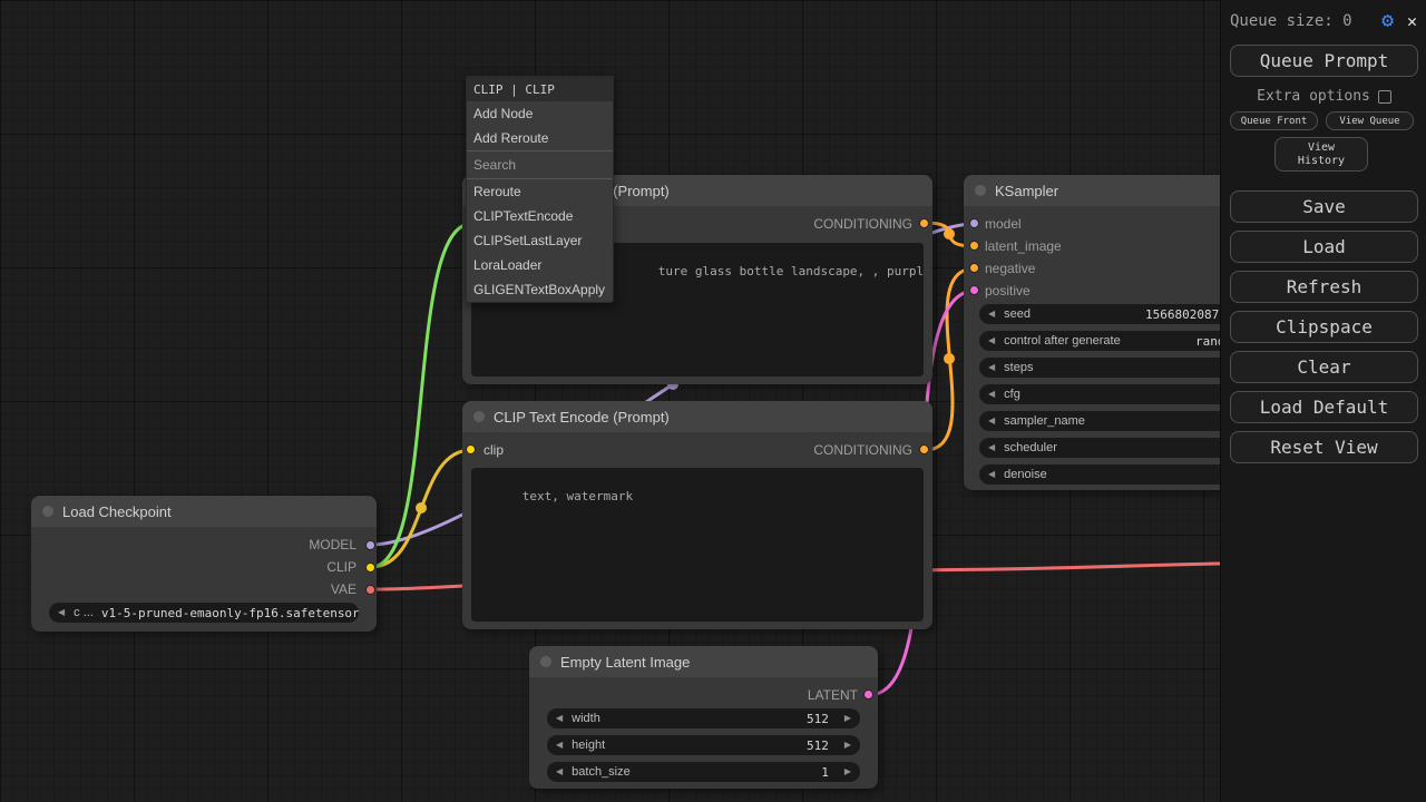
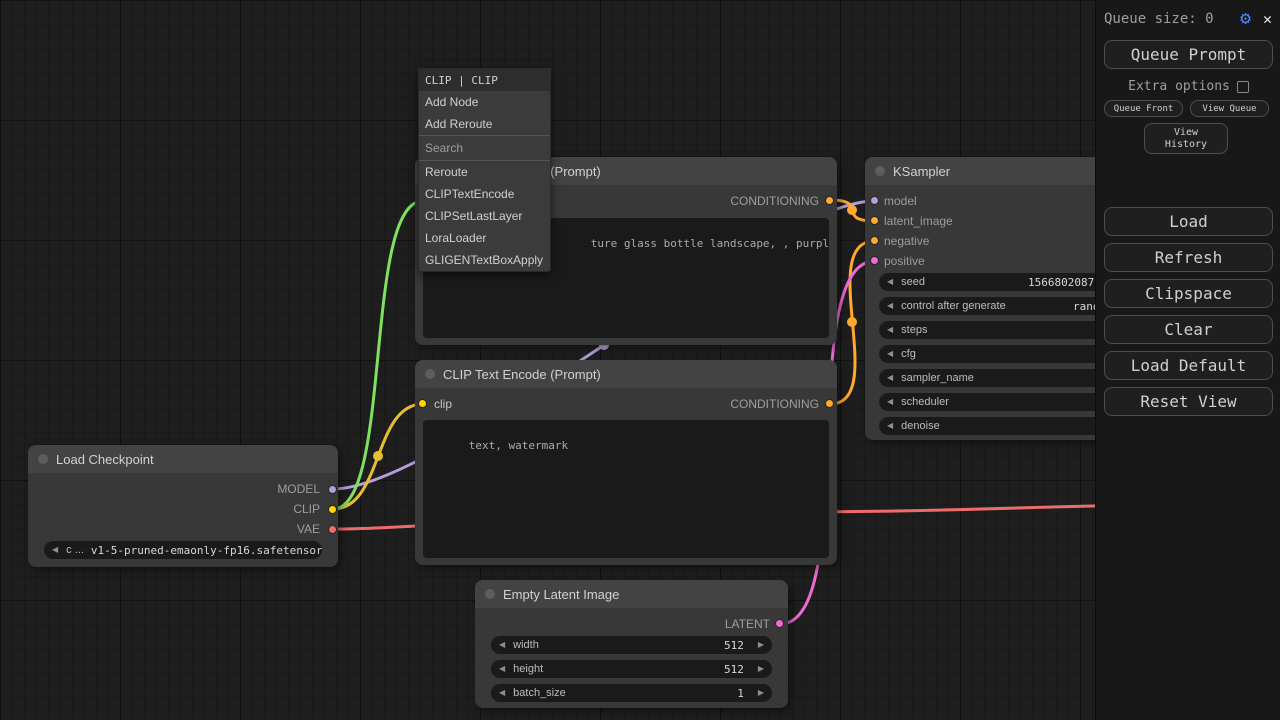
  Load Checkpoint
  MODEL
  CLIP
  VAE
  ◀
  c ...
  v1-5-pruned-emaonly-fp16.safetensor
  CONDITIONING
  ture glass bottle landscape, , purpl
  CLIP Text Encode (Prompt)
  clip
  CONDITIONING
  text, watermark
  KSampler
  model
  latent_image
  negative
  positive
  ◀
  seed
  1566802087
  ◀
  control after generate
  ◀
  steps
  ◀
  cfg
  ◀
  sampler_name
  ◀
  scheduler
  ◀
  denoise
  Empty Latent Image
  LATENT
  ◀
  width
  512
  ▶
  ◀
  height
  512
  ▶
  ◀
  batch_size
  1
  ▶
  CLIP | CLIP
  Add Node
  Add Reroute
  Search
  Reroute
  CLIPTextEncode
  CLIPSetLastLayer
  LoraLoader
  GLIGENTextBoxApply
  Queue size: 0
  ⚙
  ✕
  Queue Prompt
  Extra options
  Queue Front
  View Queue
  View History
- Save
  Load
  Refresh
  Clipspace
  Clear
  Load Default
  Reset View
